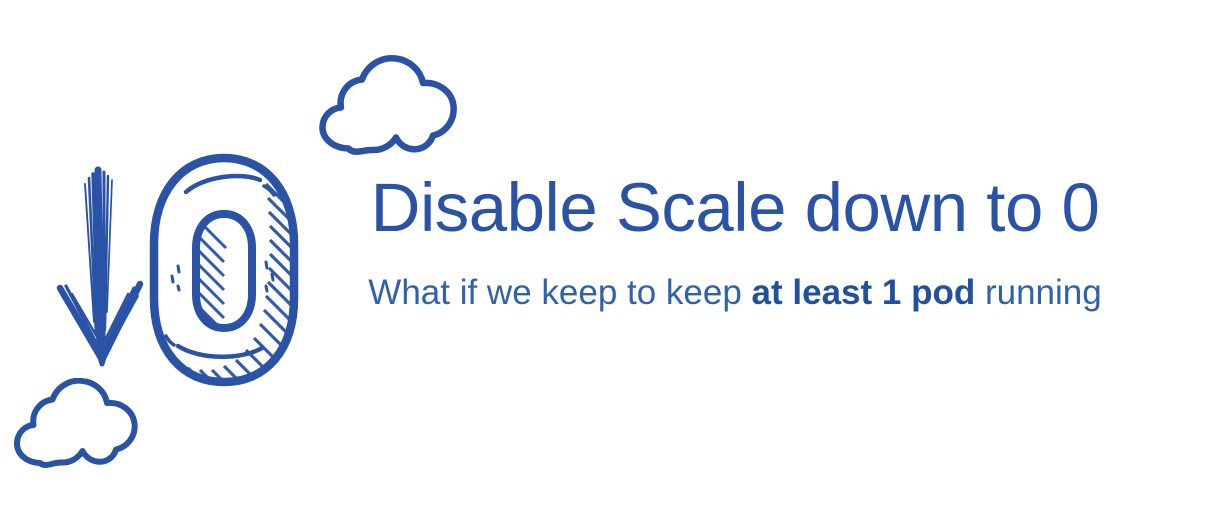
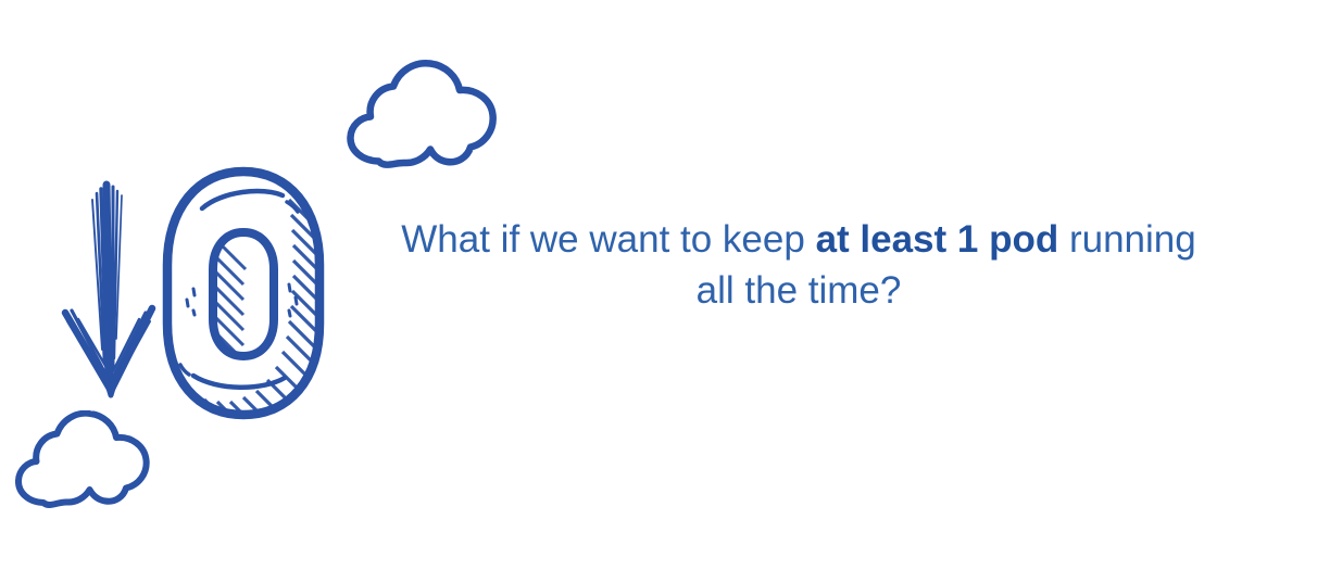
- Disable Scale down to 0
- What if we keep to keep at least 1 pod running
+ What if we want to keep at least 1 pod running
+ all the time?
